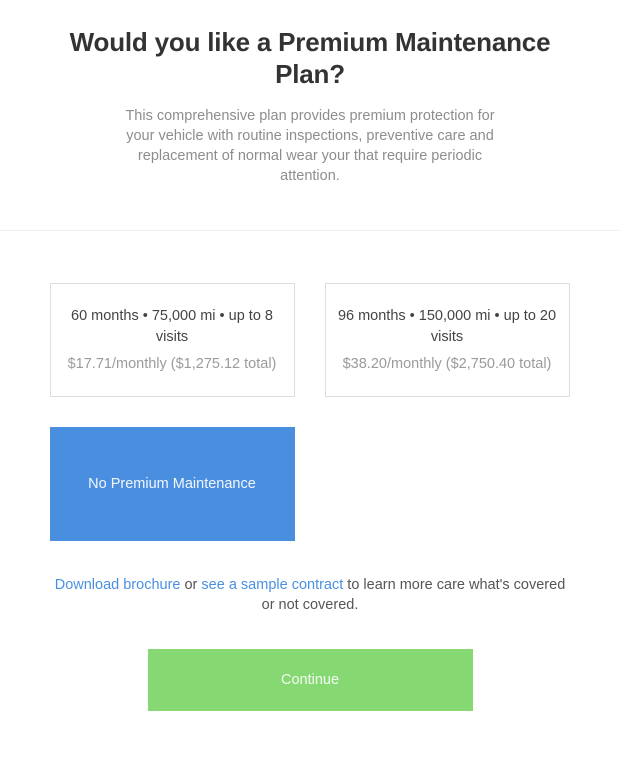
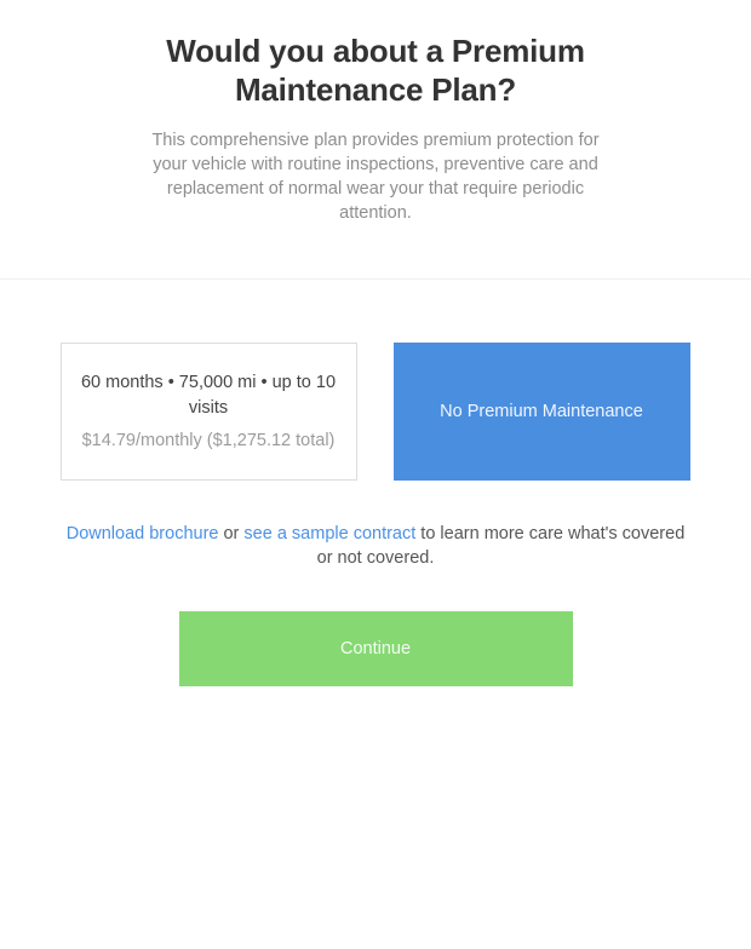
- Would you like a Premium Maintenance Plan?
+ Would you about a Premium Maintenance Plan?
  This comprehensive plan provides premium protection for your vehicle with routine inspections, preventive care and replacement of normal wear your that require periodic attention.
- 60 months • 75,000 mi • up to 8 visits
+ 60 months • 75,000 mi • up to 10 visits
- $17.71/monthly ($1,275.12 total)
+ $14.79/monthly ($1,275.12 total)
- 96 months • 150,000 mi • up to 20 visits
- $38.20/monthly ($2,750.40 total)
  No Premium Maintenance
  Download brochure or see a sample contract to learn more care what's covered or not covered.
  Continue
